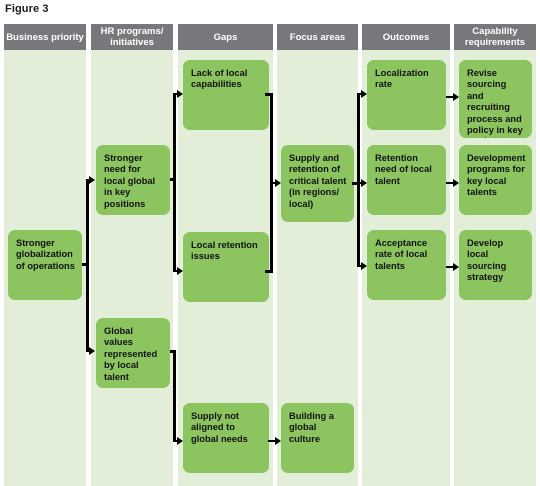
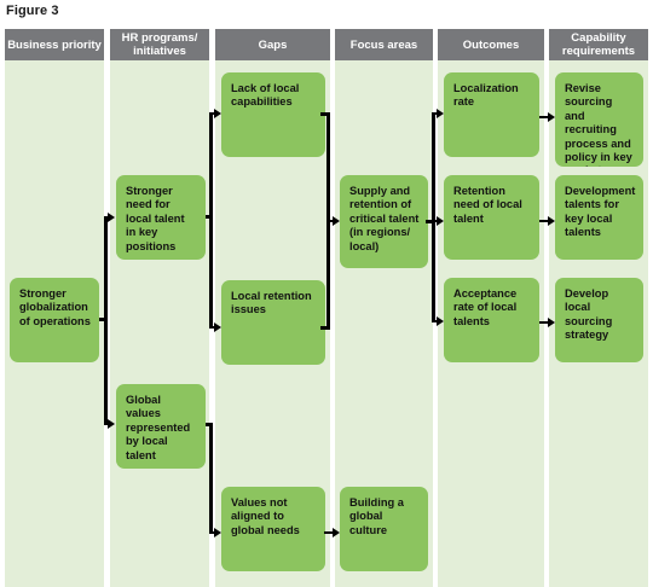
  Figure 3
  Business priority
  HR programs/ initiatives
  Gaps
  Focus areas
  Outcomes
  Capability requirements
  Stronger globalization of operations
- Stronger need for local global in key positions
+ Stronger need for local talent in key positions
  Global values represented by local talent
  Lack of local capabilities
  Local retention issues
- Supply not aligned to global needs
+ Values not aligned to global needs
  Supply and retention of critical talent (in regions/ local)
  Building a global culture
  Localization rate
  Retention need of local talent
  Acceptance rate of local talents
  Revise sourcing and recruiting process and policy in key
- Development programs for key local talents
+ Development talents for key local talents
  Develop local sourcing strategy
